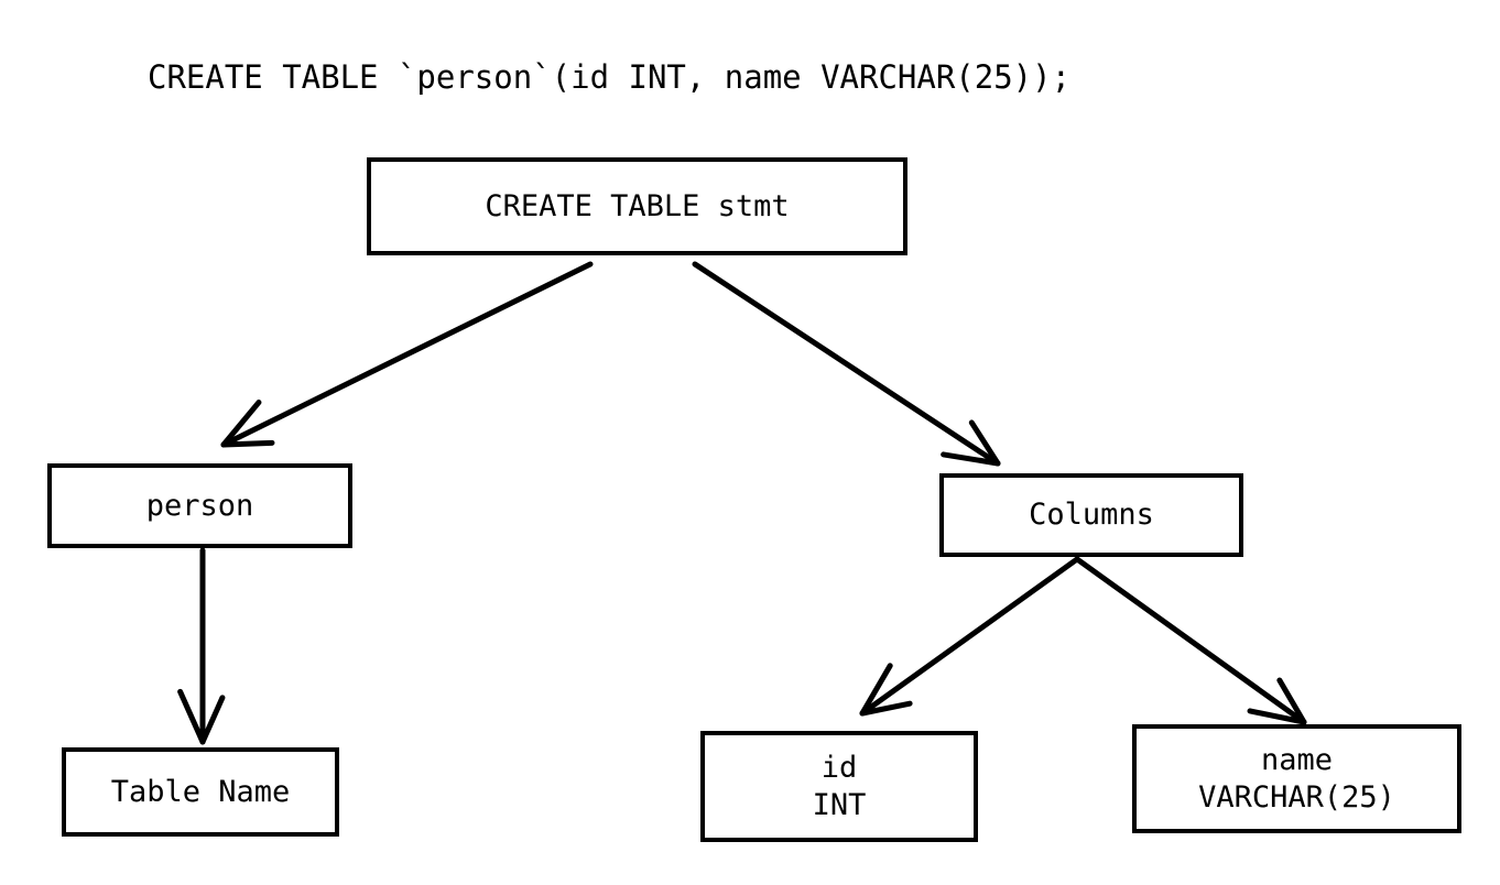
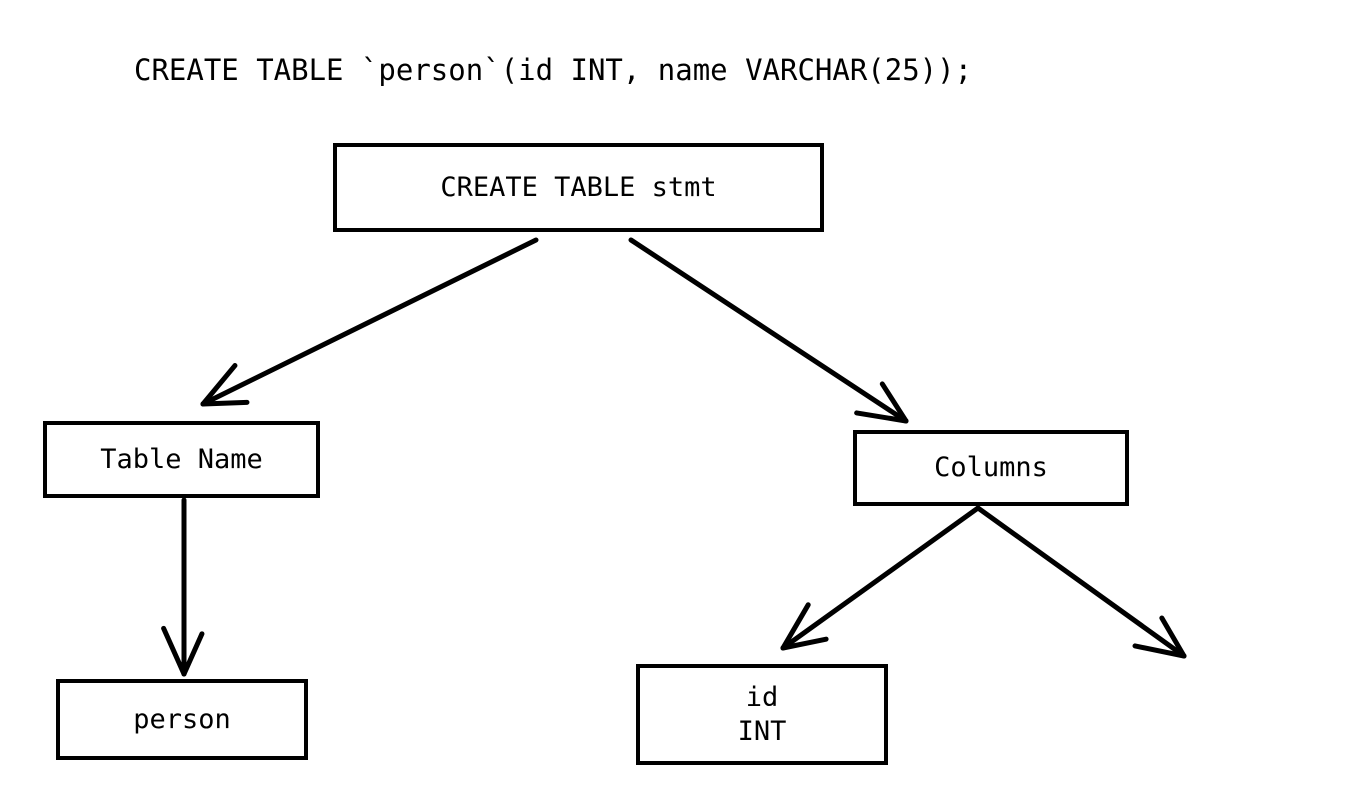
  CREATE TABLE `person`(id INT, name VARCHAR(25));
  CREATE TABLE stmt
- person
+ Table Name
  Columns
- Table Name
+ person
  id
  INT
- name
- VARCHAR(25)
